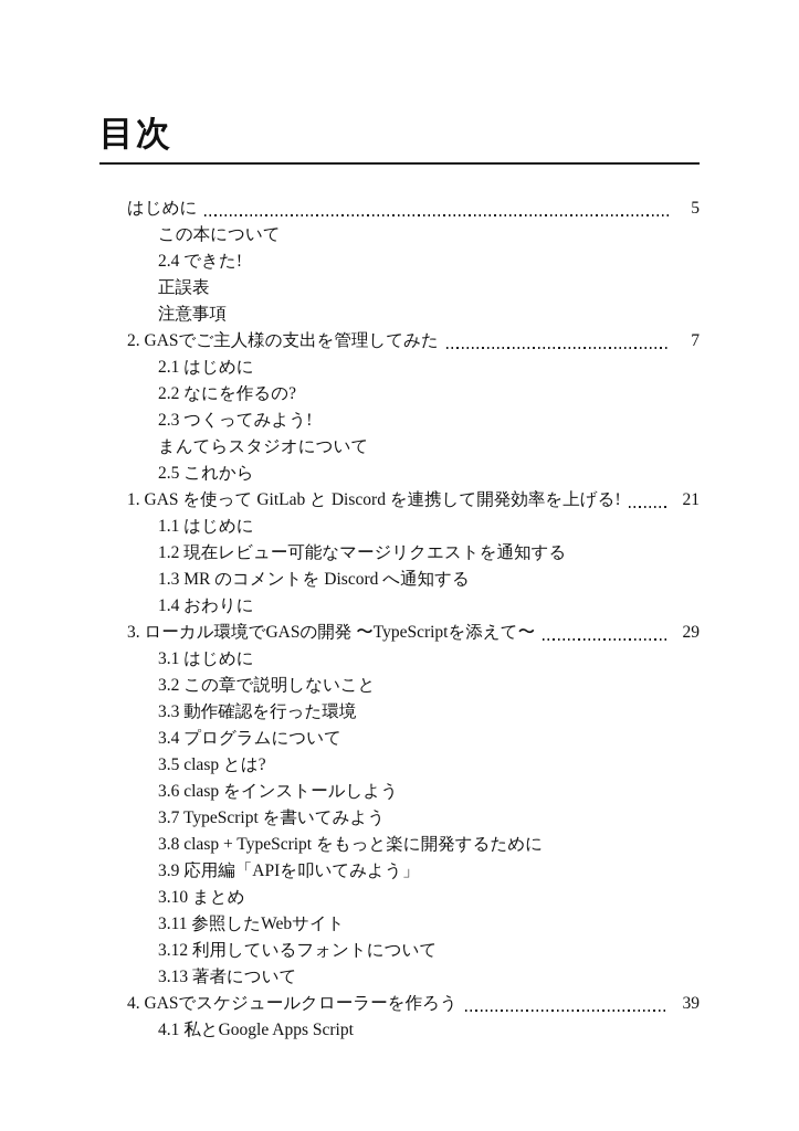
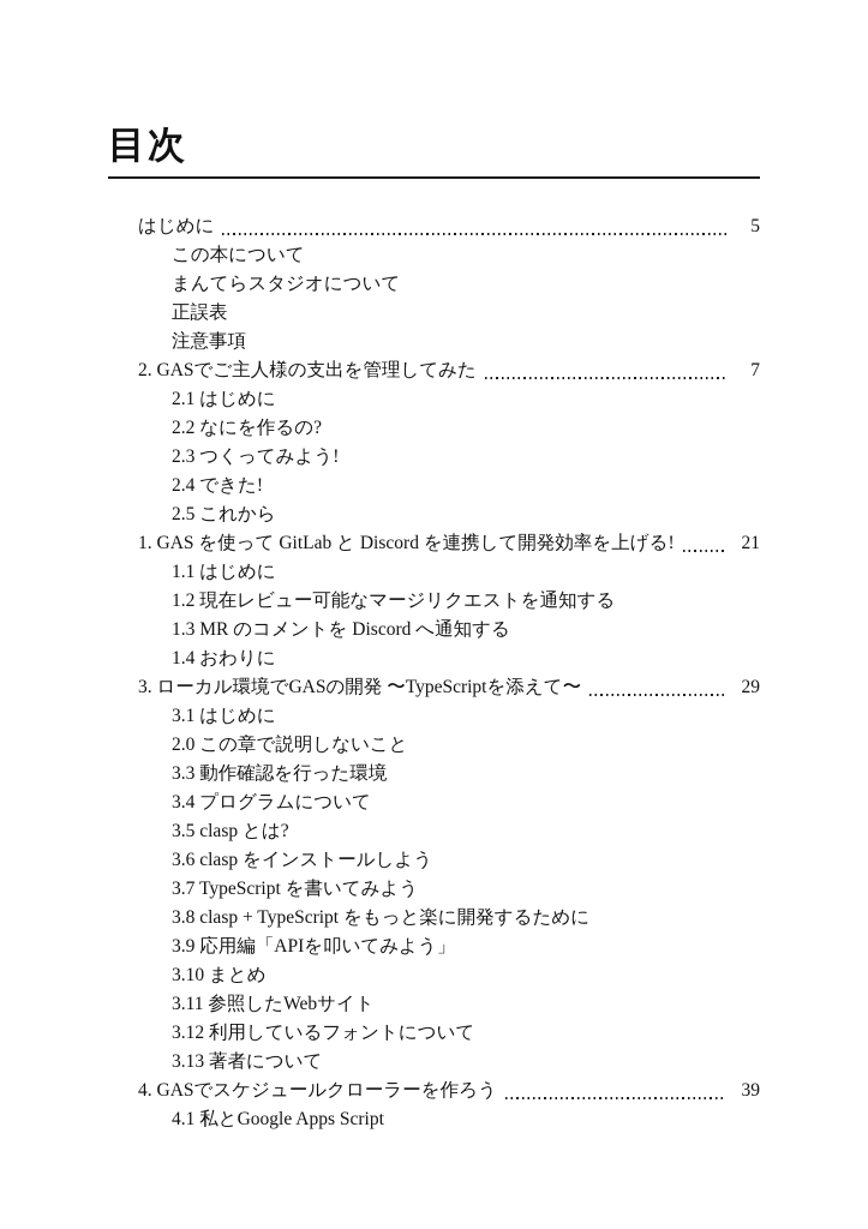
  目次
  はじめに
  5
  この本について
- 2.4 できた!
+ まんてらスタジオについて
  正誤表
  注意事項
  2. GASでご主人様の支出を管理してみた
  7
  2.1 はじめに
  2.2 なにを作るの?
  2.3 つくってみよう!
- まんてらスタジオについて
+ 2.4 できた!
  2.5 これから
  1. GAS を使って GitLab と Discord を連携して開発効率を上げる!
  21
  1.1 はじめに
  1.2 現在レビュー可能なマージリクエストを通知する
  1.3 MR のコメントを Discord へ通知する
  1.4 おわりに
  3. ローカル環境でGASの開発 〜TypeScriptを添えて〜
  29
  3.1 はじめに
- 3.2 この章で説明しないこと
+ 2.0 この章で説明しないこと
  3.3 動作確認を行った環境
  3.4 プログラムについて
  3.5 clasp とは?
  3.6 clasp をインストールしよう
  3.7 TypeScript を書いてみよう
  3.8 clasp + TypeScript をもっと楽に開発するために
  3.9 応用編「APIを叩いてみよう」
  3.10 まとめ
  3.11 参照したWebサイト
  3.12 利用しているフォントについて
  3.13 著者について
  4. GASでスケジュールクローラーを作ろう
  39
  4.1 私とGoogle Apps Script
